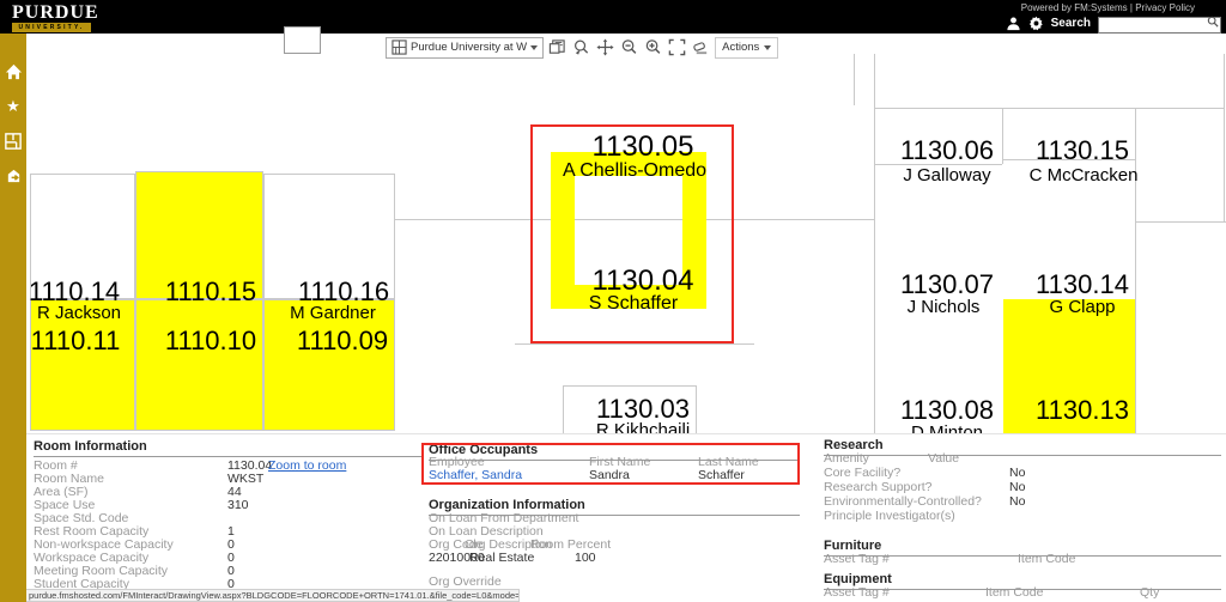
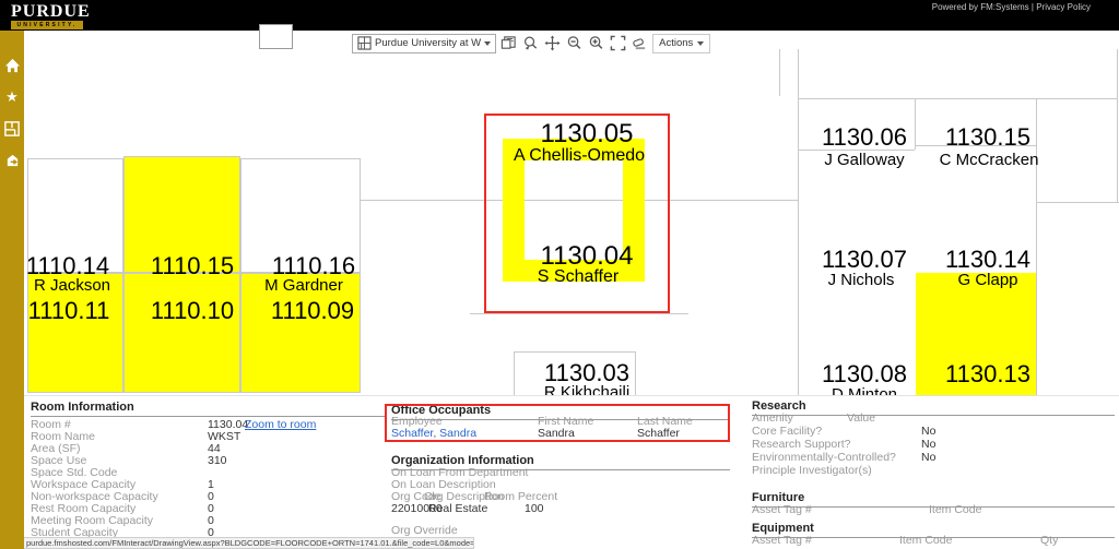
  1130.05
  A Chellis-Omedo
  1130.04
  S Schaffer
  1130.03
  R Kikhchaili
  1110.14
  1110.15
  1110.16
  R Jackson
  M Gardner
  1110.11
  1110.10
  1110.09
  1130.06
  1130.15
  J Galloway
  C McCracken
  1130.07
  1130.14
  J Nichols
  G Clapp
  1130.08
  1130.13
  PURDUE
  Powered by FM:Systems | Privacy Policy
- Search
  ★
  Purdue University at W
  Actions
  Room Information
  Room #
  1130.04
  Zoom to room
  Room Name
  WKST
  Area (SF)
  44
  Space Use
  310
  Space Std. Code
- Rest Room Capacity
+ Workspace Capacity
  1
  Non-workspace Capacity
  0
- Workspace Capacity
+ Rest Room Capacity
  0
  Meeting Room Capacity
  0
  Student Capacity
  0
  Office Occupants
  Employee
  First Name
  Last Name
  Schaffer, Sandra
  Sandra
  Schaffer
  Organization Information
  On Loan From Department
  On Loan Description
  Org Code
  Org Description
  Room Percent
  22010000
  Real Estate
  100
  Org Override
  Research
  Amenity
  Value
  Core Facility?
  No
  Research Support?
  No
  Environmentally-Controlled?
  No
  Principle Investigator(s)
  Furniture
  Asset Tag #
  Item Code
  Equipment
  Asset Tag #
  Item Code
  Qty
  purdue.fmshosted.com/FMInteract/DrawingView.aspx?BLDGCODE=FLOORCODE+ORTN=1741.01.&file_code=L0&mode=
